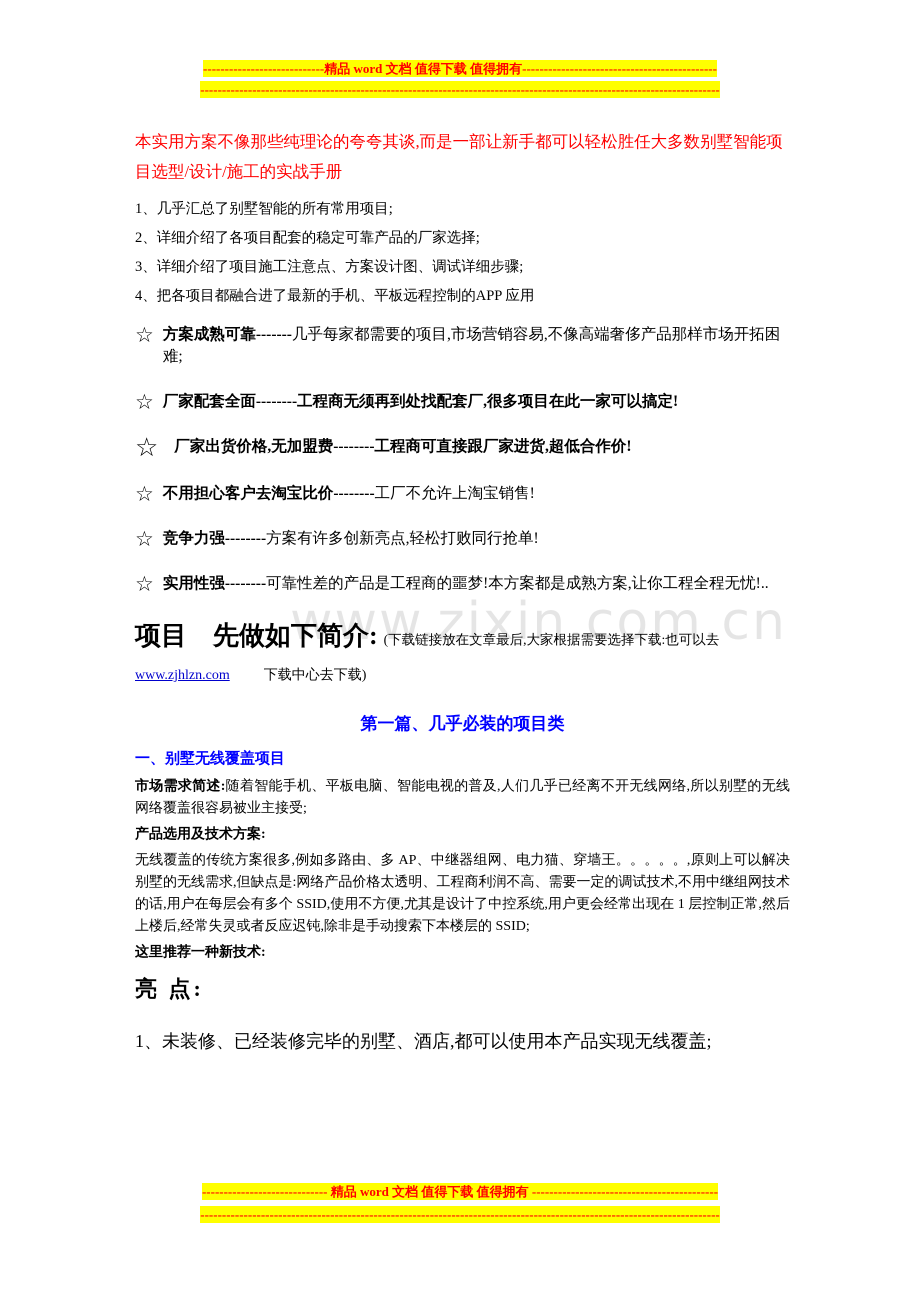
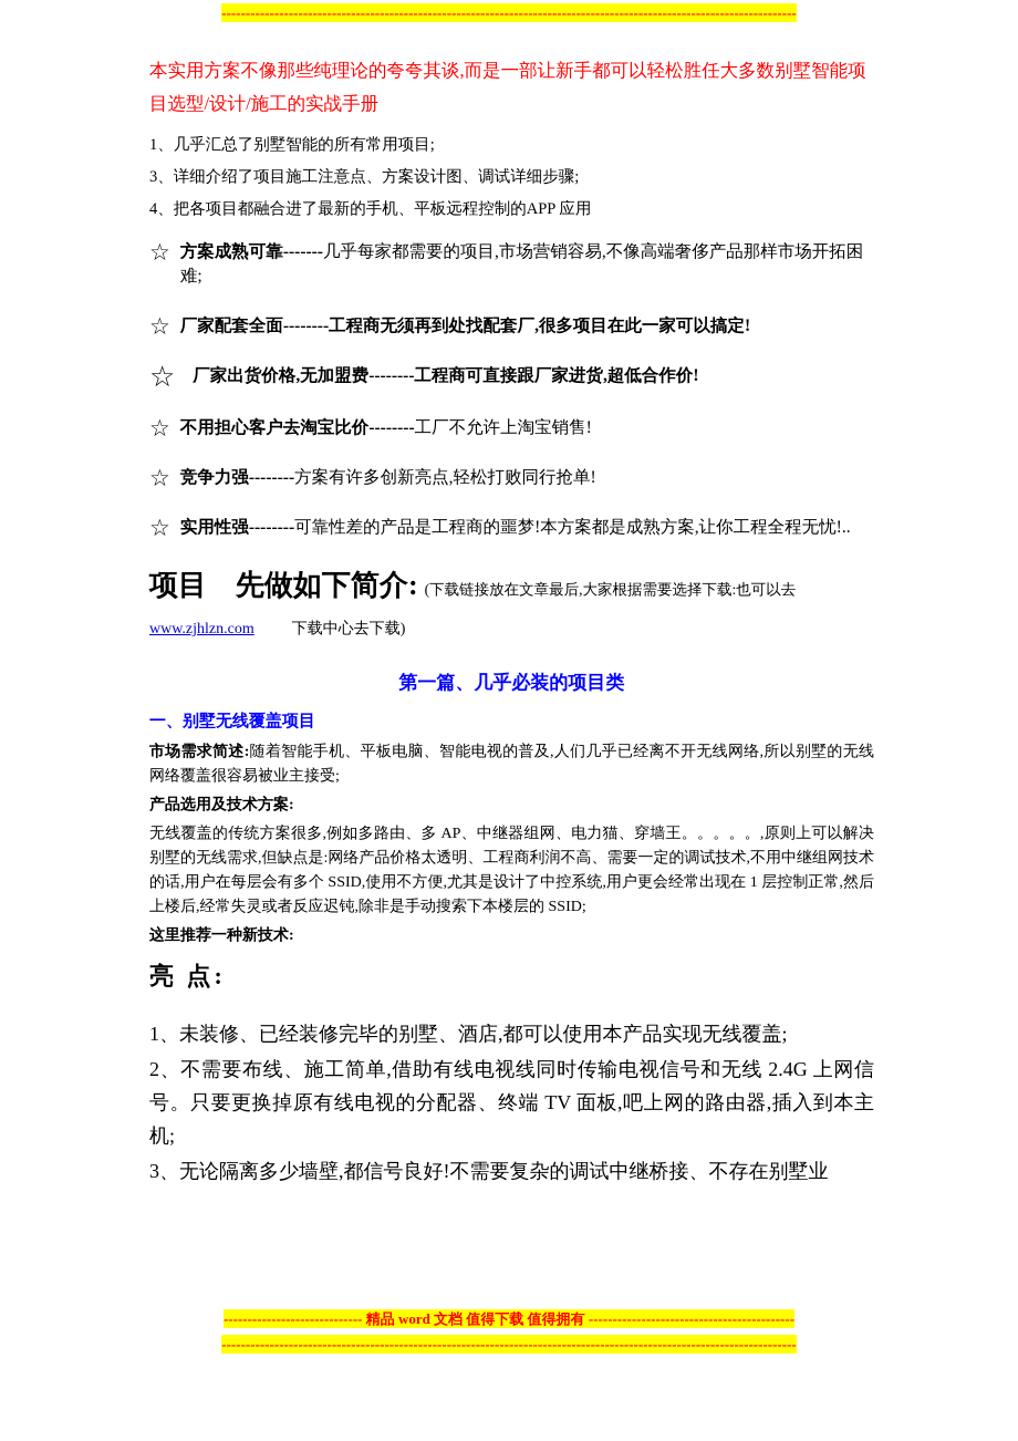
- ----------------------------精品 word 文档 值得下载 值得拥有---------------------------------------------
  ------------------------------------------------------------------------------------------------------------------------
- www.zixin.com.cn
  本实用方案不像那些纯理论的夸夸其谈,而是一部让新手都可以轻松胜任大多数别墅智能项目选型/设计/施工的实战手册
  1、几乎汇总了别墅智能的所有常用项目;
- 2、详细介绍了各项目配套的稳定可靠产品的厂家选择;
  3、详细介绍了项目施工注意点、方案设计图、调试详细步骤;
  4、把各项目都融合进了最新的手机、平板远程控制的APP 应用
  ☆
  方案成熟可靠-------几乎每家都需要的项目,市场营销容易,不像高端奢侈产品那样市场开拓困难;
  ☆
  厂家配套全面--------工程商无须再到处找配套厂,很多项目在此一家可以搞定!
  ☆
  厂家出货价格,无加盟费--------工程商可直接跟厂家进货,超低合作价!
  ☆
  不用担心客户去淘宝比价--------工厂不允许上淘宝销售!
  ☆
  竞争力强--------方案有许多创新亮点,轻松打败同行抢单!
  ☆
  实用性强--------可靠性差的产品是工程商的噩梦!本方案都是成熟方案,让你工程全程无忧!..
  项目 先做如下简介: (下载链接放在文章最后,大家根据需要选择下载:也可以去
  www.zjhlzn.com 下载中心去下载)
  第一篇、几乎必装的项目类
  一、别墅无线覆盖项目
  市场需求简述:随着智能手机、平板电脑、智能电视的普及,人们几乎已经离不开无线网络,所以别墅的无线网络覆盖很容易被业主接受;
  产品选用及技术方案:
  无线覆盖的传统方案很多,例如多路由、多 AP、中继器组网、电力猫、穿墙王。。。。。,原则上可以解决别墅的无线需求,但缺点是:网络产品价格太透明、工程商利润不高、需要一定的调试技术,不用中继组网技术的话,用户在每层会有多个 SSID,使用不方便,尤其是设计了中控系统,用户更会经常出现在 1 层控制正常,然后上楼后,经常失灵或者反应迟钝,除非是手动搜索下本楼层的 SSID;
  这里推荐一种新技术:
  亮 点:
  1、未装修、已经装修完毕的别墅、酒店,都可以使用本产品实现无线覆盖;
+ 2、不需要布线、施工简单,借助有线电视线同时传输电视信号和无线 2.4G 上网信号。只要更换掉原有线电视的分配器、终端 TV 面板,吧上网的路由器,插入到本主机;
+ 3、无论隔离多少墙壁,都信号良好!不需要复杂的调试中继桥接、不存在别墅业
  ----------------------------- 精品 word 文档 值得下载 值得拥有 -------------------------------------------
  ------------------------------------------------------------------------------------------------------------------------
